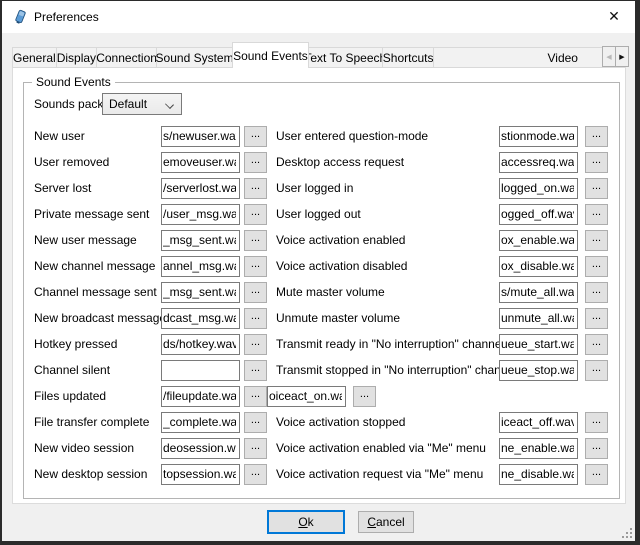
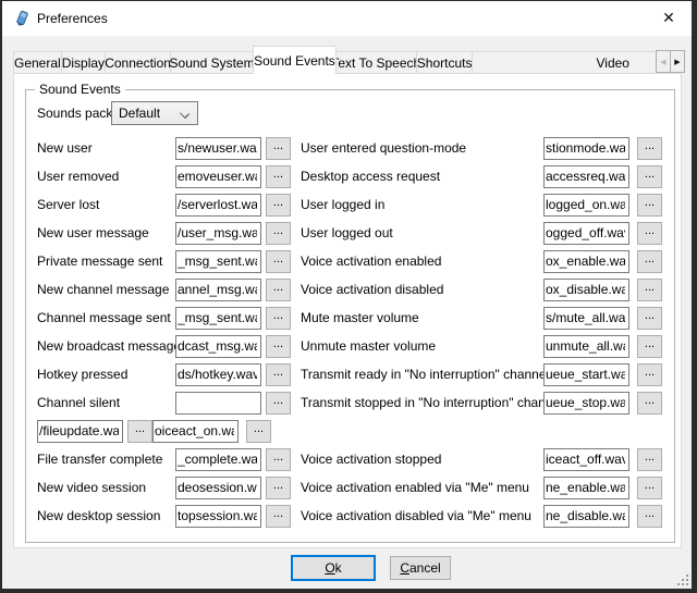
  Preferences
  ✕
  General
  Display
  Connection
  Sound System
  Sound Events
  ext To Speec
  Shortcuts
  Video
  Sound Events
  Sounds pack
  Default
  New user
  s/newuser.wa
  ...
  User entered question-mode
  stionmode.wa
  ...
  User removed
  emoveuser.w
  ...
  Desktop access request
  accessreq.wa
  ...
  Server lost
  /serverlost.wa
  ...
  User logged in
  logged_on.wa
  ...
- Private message sent
+ New user message
  /user_msg.wa
  ...
  User logged out
  ogged_off.wa
  ...
- New user message
+ Private message sent
  _msg_sent.w
  ...
  Voice activation enabled
  ox_enable.wa
  ...
  New channel message
  annel_msg.w
  ...
  Voice activation disabled
  ox_disable.wa
  ...
  Channel message sent
  _msg_sent.w
  ...
  Mute master volume
  s/mute_all.wa
  ...
  New broadcast messag
  dcast_msg.w
  ...
  Unmute master volume
  unmute_all.w
  ...
  Hotkey pressed
  ds/hotkey.wav
  ...
  Transmit ready in "No interruption" chann
  ueue_start.wa
  ...
  Channel silent
  ...
  Transmit stopped in "No interruption" chan
  ueue_stop.wa
  ...
- Files updated
  /fileupdate.wa
  ...
  oiceact_on.w
  ...
  File transfer complete
  _complete.wa
  ...
  Voice activation stopped
  iceact_off.wav
  ...
  New video session
  deosession.w
  ...
  Voice activation enabled via "Me" menu
  ne_enable.wa
  ...
  New desktop session
  topsession.wa
  ...
- Voice activation request via "Me" menu
+ Voice activation disabled via "Me" menu
  ne_disable.w
  ...
  Ok
  Cancel
